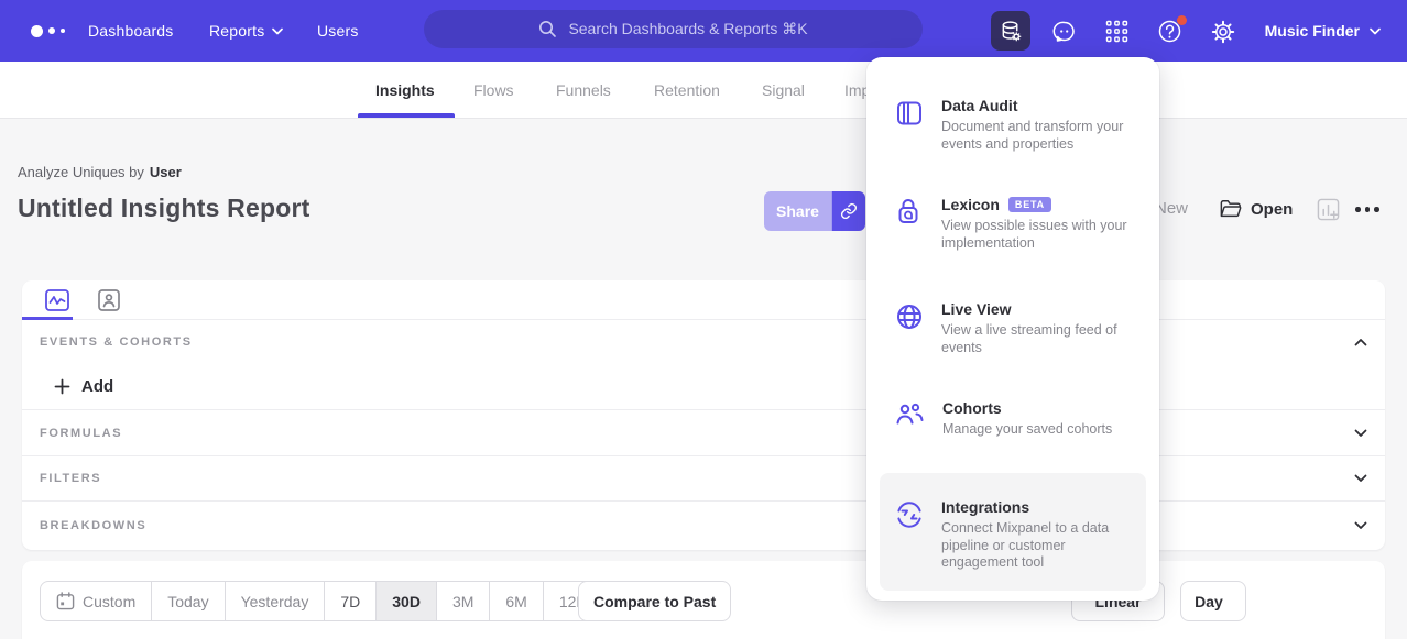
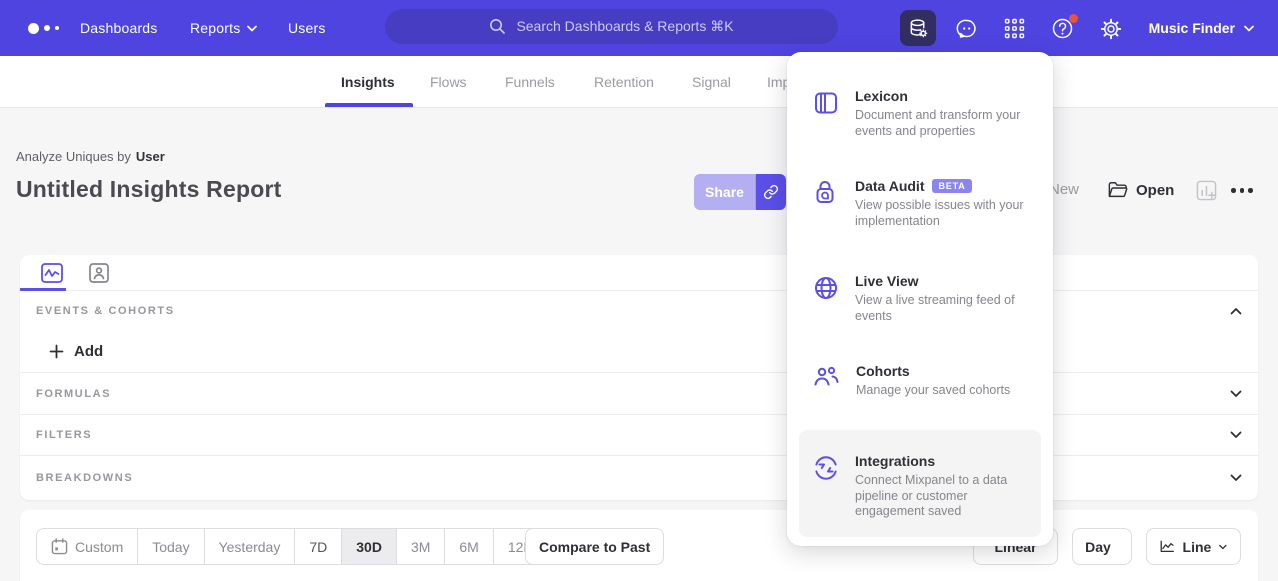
  Dashboards
  Reports
  Users
  Search Dashboards & Reports ⌘K
  Music Finder
  Insights
  Flows
  Funnels
  Retention
  Signal
  Analyze Uniques by User
  Untitled Insights Report
  Share
  New
  Open
  EVENTS & COHORTS
  Add
  FORMULAS
  FILTERS
  BREAKDOWNS
  Custom
  Today
  Yesterday
  7D
  30D
  3M
  6M
  Compare to Past
  Linear
  Day
+ Line
- Data Audit
+ Lexicon
  Document and transform your events and properties
- Lexicon
+ Data Audit
  BETA
  View possible issues with your implementation
  Live View
  View a live streaming feed of events
  Cohorts
  Manage your saved cohorts
  Integrations
- Connect Mixpanel to a data pipeline or customer engagement tool
+ Connect Mixpanel to a data pipeline or customer engagement saved
